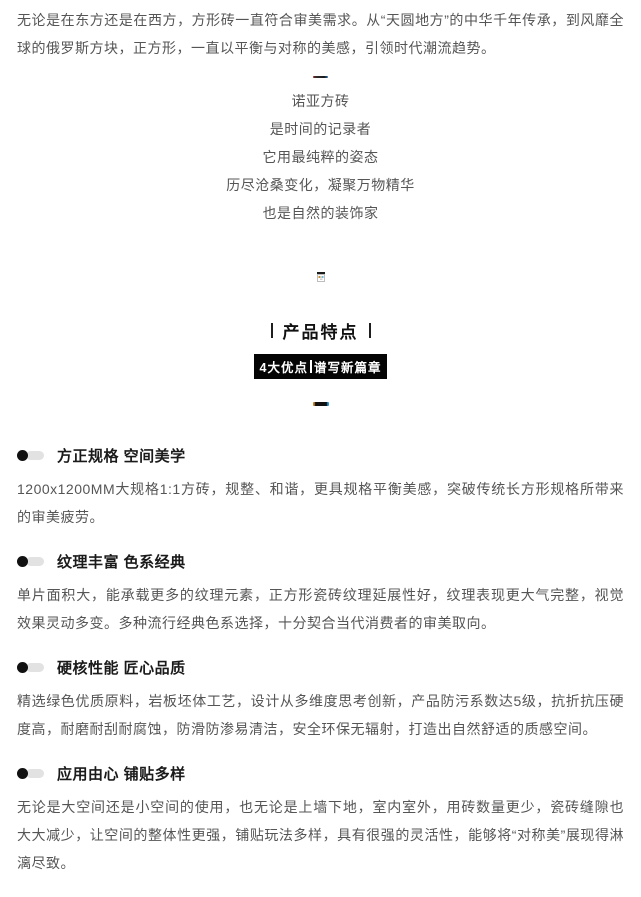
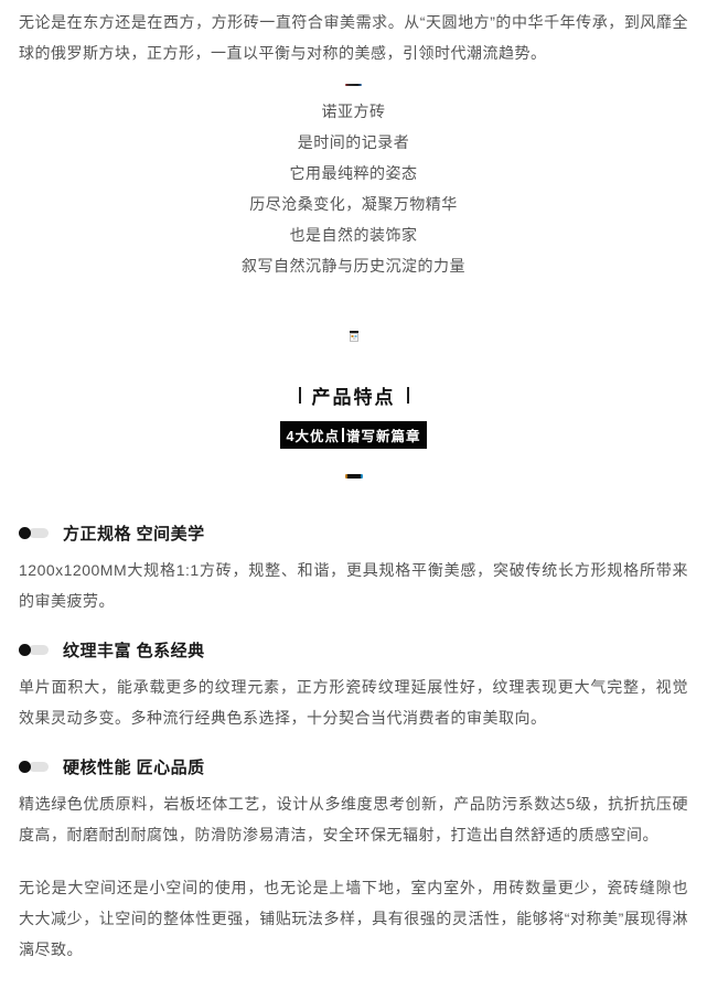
  无论是在东方还是在西方，方形砖一直符合审美需求。从“天圆地方”的中华千年传承，到风靡全球的俄罗斯方块，正方形，一直以平衡与对称的美感，引领时代潮流趋势。
  诺亚方砖
  是时间的记录者
  它用最纯粹的姿态
  历尽沧桑变化，凝聚万物精华
  也是自然的装饰家
+ 叙写自然沉静与历史沉淀的力量
  产品特点
  4大优点
  谱写新篇章
  方正规格 空间美学
  1200x1200MM大规格1:1方砖，规整、和谐，更具规格平衡美感，突破传统长方形规格所带来的审美疲劳。
  纹理丰富 色系经典
  单片面积大，能承载更多的纹理元素，正方形瓷砖纹理延展性好，纹理表现更大气完整，视觉效果灵动多变。多种流行经典色系选择，十分契合当代消费者的审美取向。
  硬核性能 匠心品质
  精选绿色优质原料，岩板坯体工艺，设计从多维度思考创新，产品防污系数达5级，抗折抗压硬度高，耐磨耐刮耐腐蚀，防滑防渗易清洁，安全环保无辐射，打造出自然舒适的质感空间。
- 应用由心 铺贴多样
  无论是大空间还是小空间的使用，也无论是上墙下地，室内室外，用砖数量更少，瓷砖缝隙也大大减少，让空间的整体性更强，铺贴玩法多样，具有很强的灵活性，能够将“对称美”展现得淋漓尽致。
